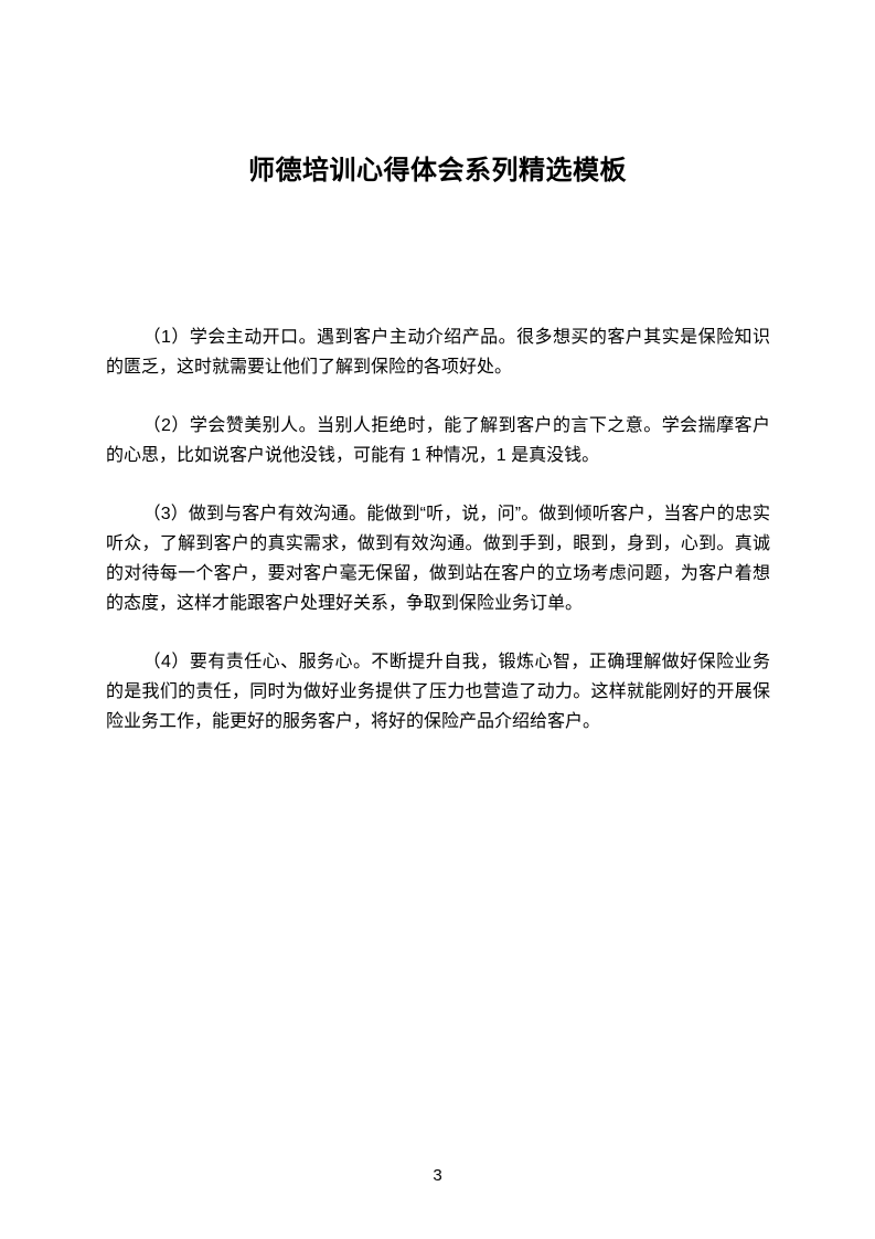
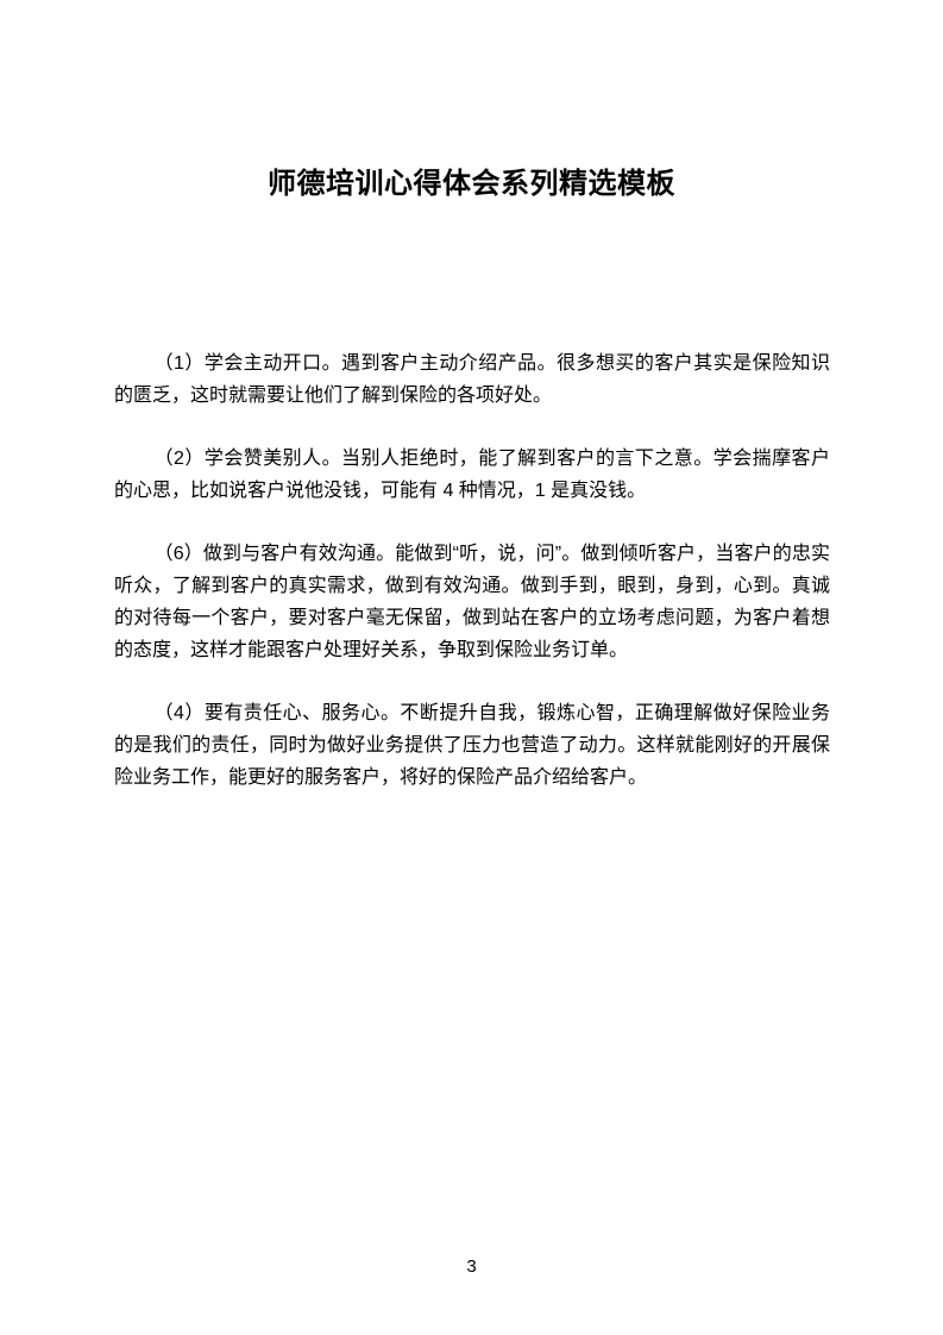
  师德培训心得体会系列精选模板
  （1）学会主动开口。遇到客户主动介绍产品。很多想买的客户其实是保险知识的匮乏，这时就需要让他们了解到保险的各项好处。
- （2）学会赞美别人。当别人拒绝时，能了解到客户的言下之意。学会揣摩客户的心思，比如说客户说他没钱，可能有 1 种情况，1 是真没钱。
+ （2）学会赞美别人。当别人拒绝时，能了解到客户的言下之意。学会揣摩客户的心思，比如说客户说他没钱，可能有 4 种情况，1 是真没钱。
- （3）做到与客户有效沟通。能做到“听，说，问”。做到倾听客户，当客户的忠实听众，了解到客户的真实需求，做到有效沟通。做到手到，眼到，身到，心到。真诚的对待每一个客户，要对客户毫无保留，做到站在客户的立场考虑问题，为客户着想的态度，这样才能跟客户处理好关系，争取到保险业务订单。
+ （6）做到与客户有效沟通。能做到“听，说，问”。做到倾听客户，当客户的忠实听众，了解到客户的真实需求，做到有效沟通。做到手到，眼到，身到，心到。真诚的对待每一个客户，要对客户毫无保留，做到站在客户的立场考虑问题，为客户着想的态度，这样才能跟客户处理好关系，争取到保险业务订单。
  （4）要有责任心、服务心。不断提升自我，锻炼心智，正确理解做好保险业务的是我们的责任，同时为做好业务提供了压力也营造了动力。这样就能刚好的开展保险业务工作，能更好的服务客户，将好的保险产品介绍给客户。
  3
